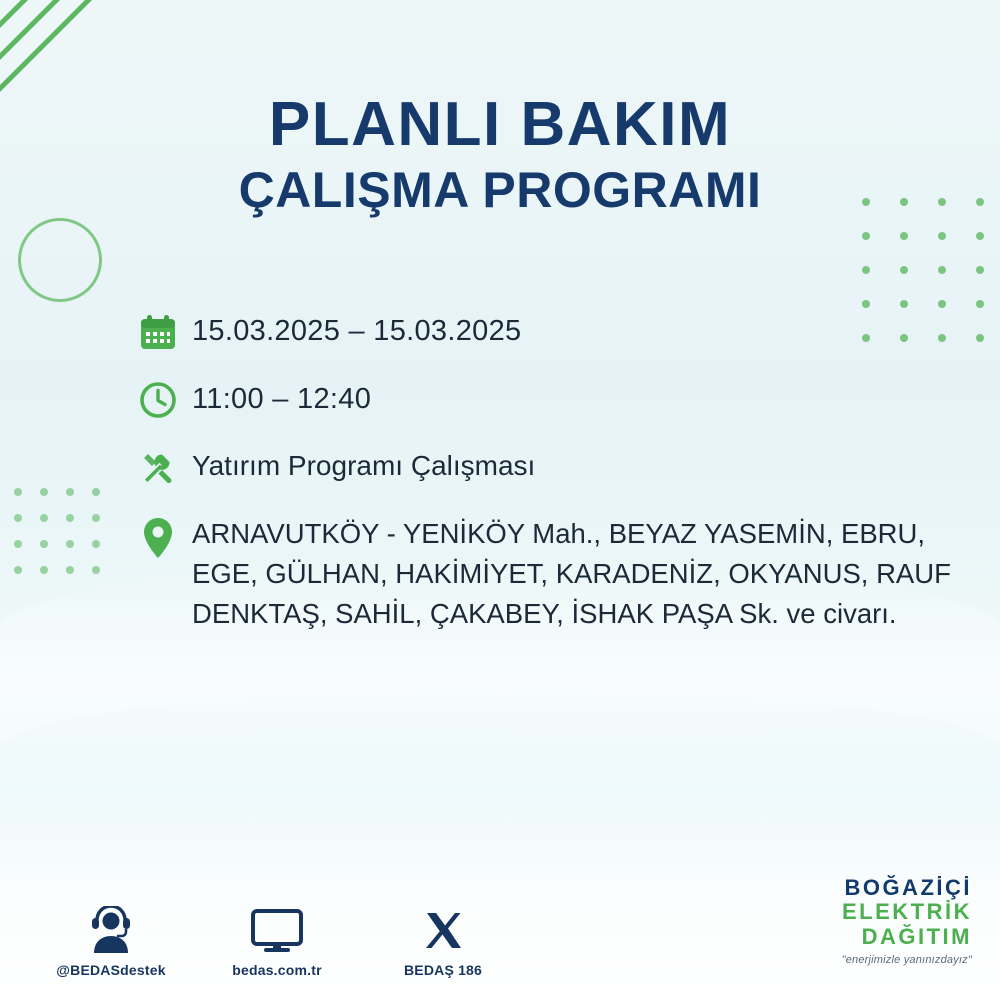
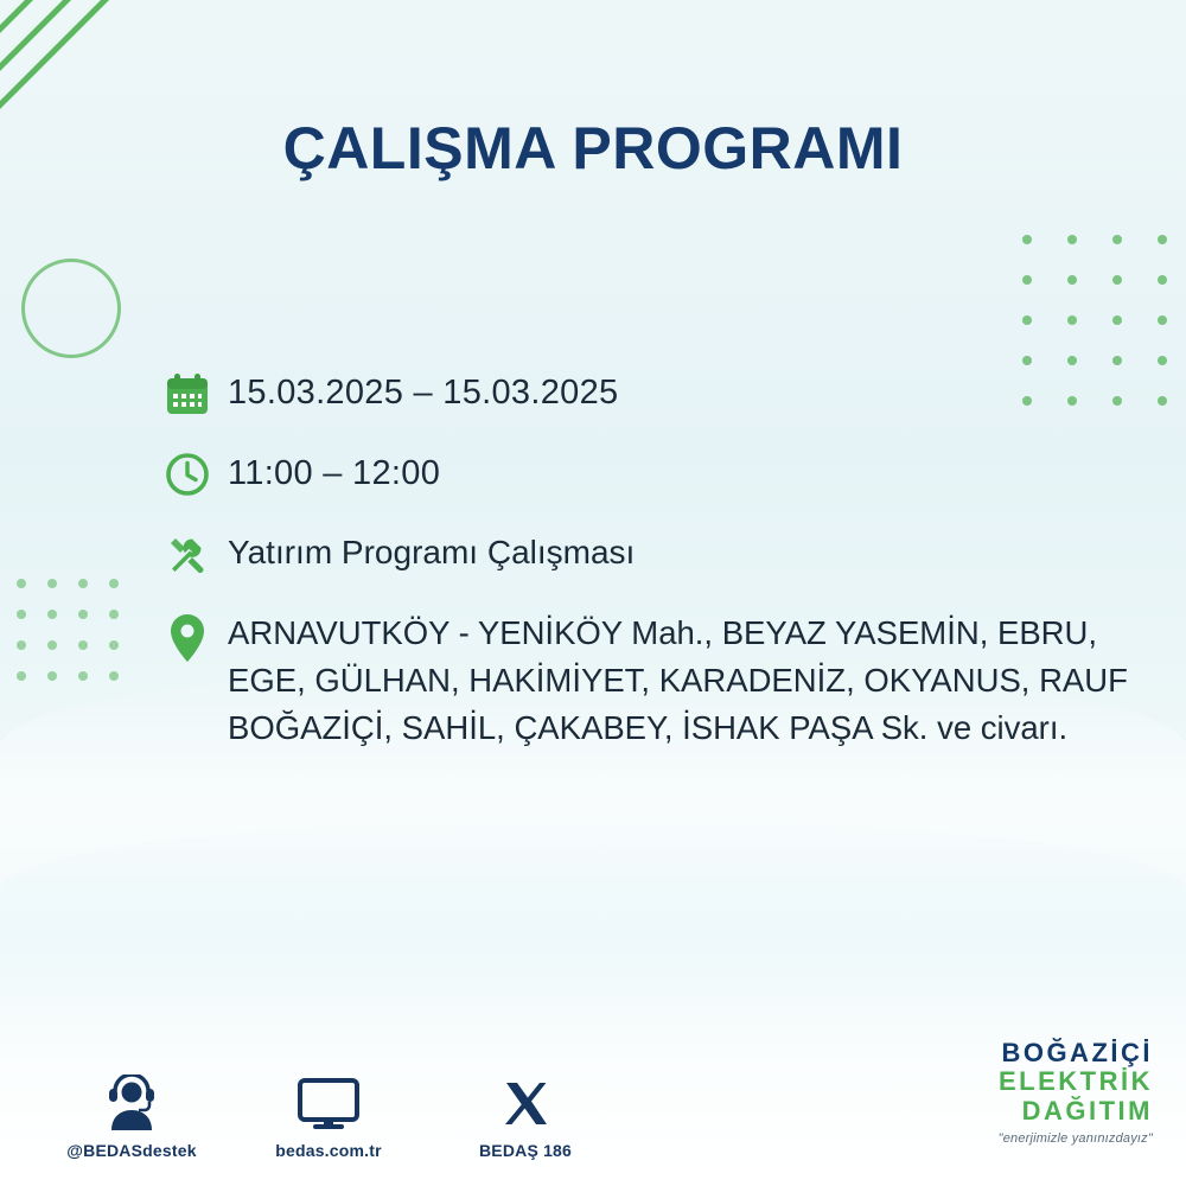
- PLANLI BAKIM
  ÇALIŞMA PROGRAMI
  15.03.2025 – 15.03.2025
- 11:00 – 12:40
+ 11:00 – 12:00
  Yatırım Programı Çalışması
- ARNAVUTKÖY - YENİKÖY Mah., BEYAZ YASEMİN, EBRU, EGE, GÜLHAN, HAKİMİYET, KARADENİZ, OKYANUS, RAUF DENKTAŞ, SAHİL, ÇAKABEY, İSHAK PAŞA Sk. ve civarı.
+ ARNAVUTKÖY - YENİKÖY Mah., BEYAZ YASEMİN, EBRU, EGE, GÜLHAN, HAKİMİYET, KARADENİZ, OKYANUS, RAUF BOĞAZİÇİ, SAHİL, ÇAKABEY, İSHAK PAŞA Sk. ve civarı.
  @BEDASdestek
  bedas.com.tr
  BEDAŞ 186
  BOĞAZİÇİ
  ELEKTRİK
  DAĞITIM
  "enerjimizle yanınızdayız"
